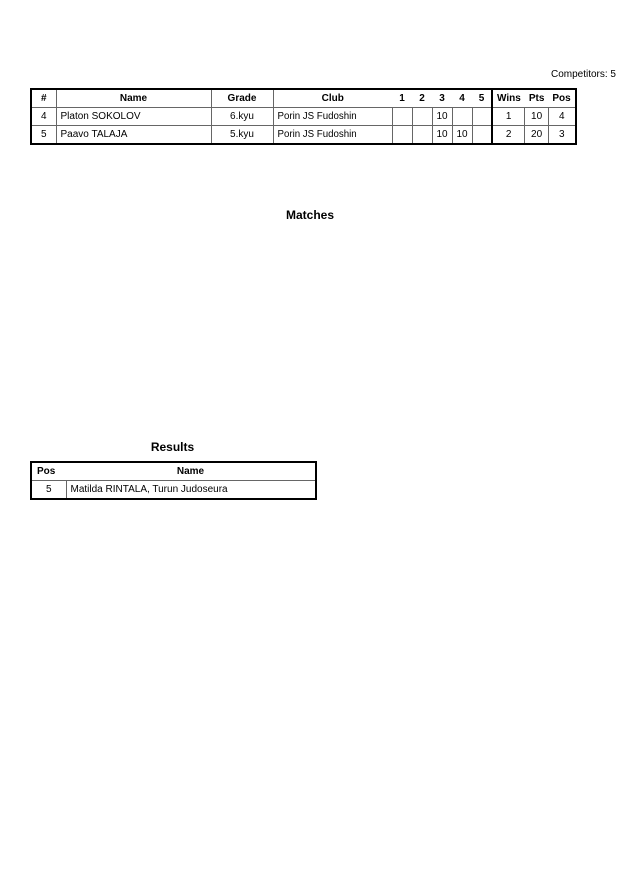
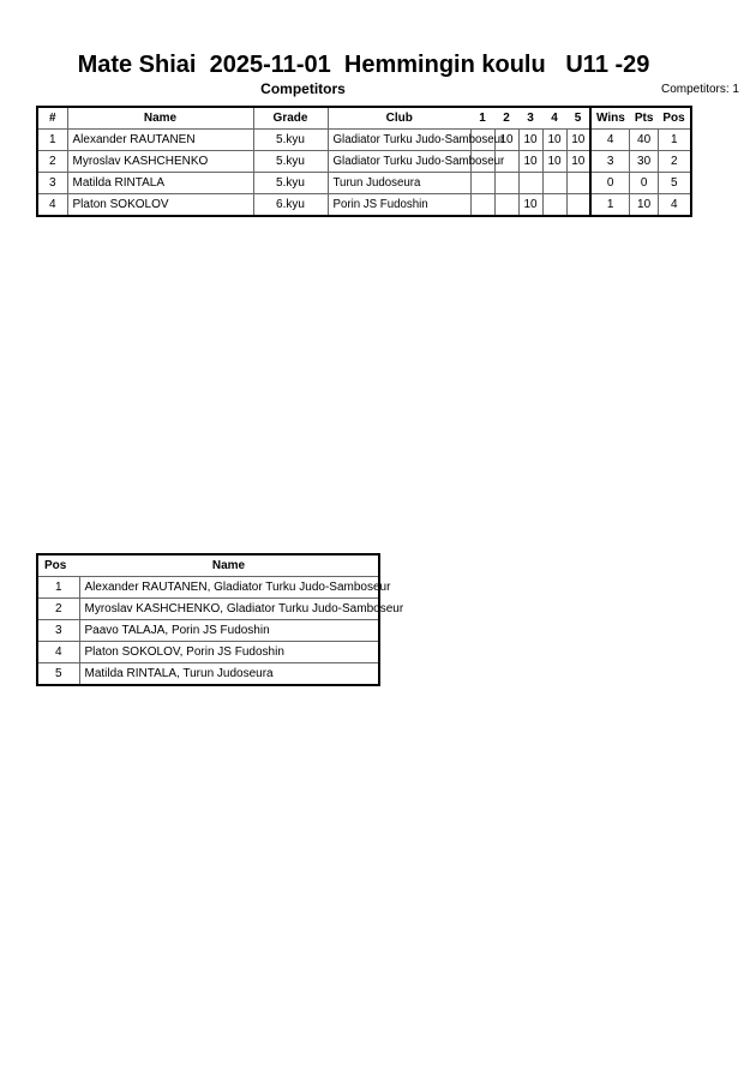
+ Mate Shiai 2025-11-01 Hemmingin koulu U11 -29
+ Competitors
- Competitors: 5
+ Competitors: 1
  #	Name	Grade	Club	1	2	3	4	5	Wins	Pts	Pos
+ 1	Alexander RAUTANEN	5.kyu	Gladiator Turku Judo-Samboseur		10	10	10	10	4	40	1
+ 2	Myroslav KASHCHENKO	5.kyu	Gladiator Turku Judo-Samboseur			10	10	10	3	30	2
+ 3	Matilda RINTALA	5.kyu	Turun Judoseura						0	0	5
  4	Platon SOKOLOV	6.kyu	Porin JS Fudoshin			10			1	10	4
- 5	Paavo TALAJA	5.kyu	Porin JS Fudoshin			10	10		2	20	3
- Matches
- Results
  Pos	Name
+ 1	Alexander RAUTANEN, Gladiator Turku Judo-Samboseur
+ 2	Myroslav KASHCHENKO, Gladiator Turku Judo-Samboseur
+ 3	Paavo TALAJA, Porin JS Fudoshin
+ 4	Platon SOKOLOV, Porin JS Fudoshin
  5	Matilda RINTALA, Turun Judoseura
